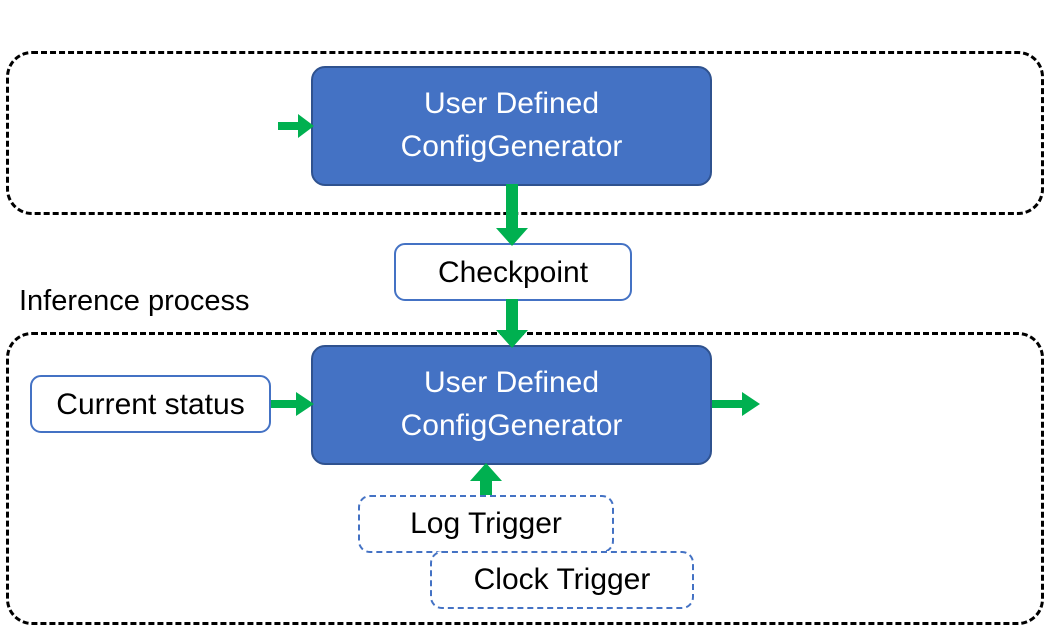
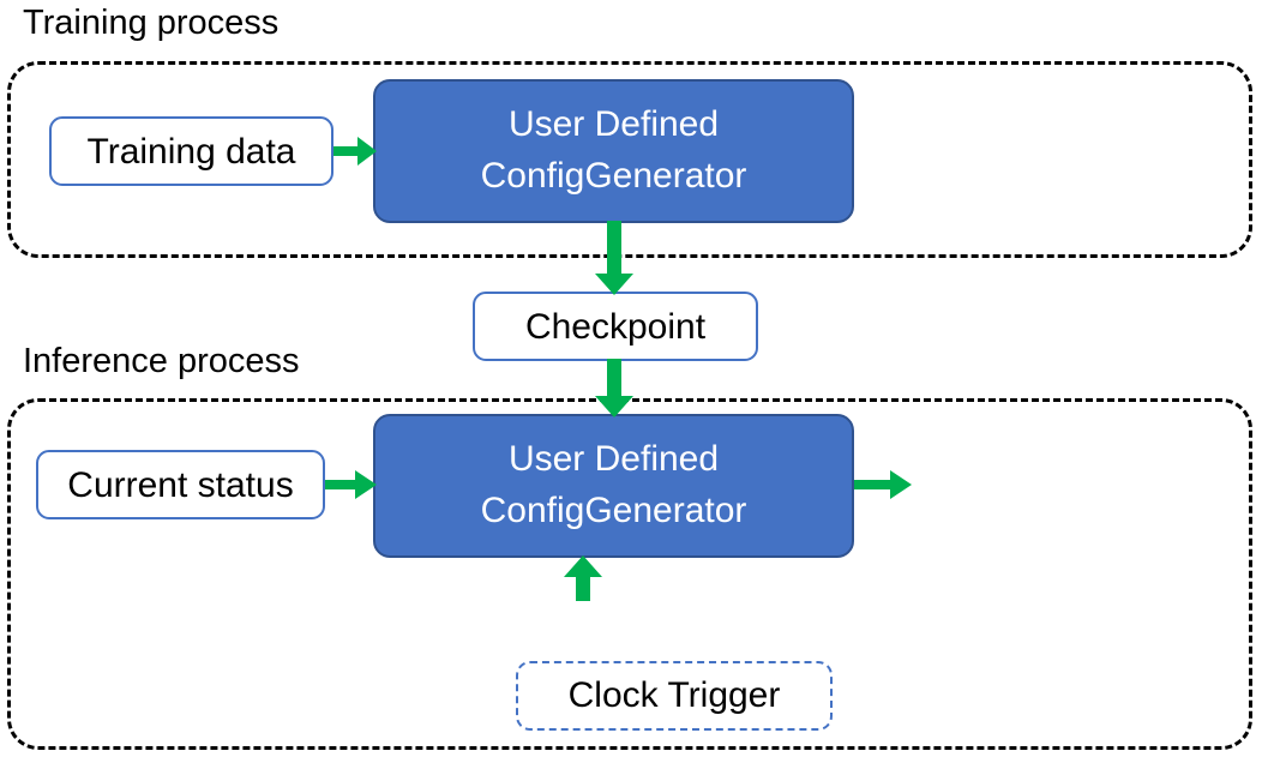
+ Training process
+ Training data
  User Defined
  ConfigGenerator
  Checkpoint
  Inference process
  Current status
  User Defined
  ConfigGenerator
- Log Trigger
  Clock Trigger
